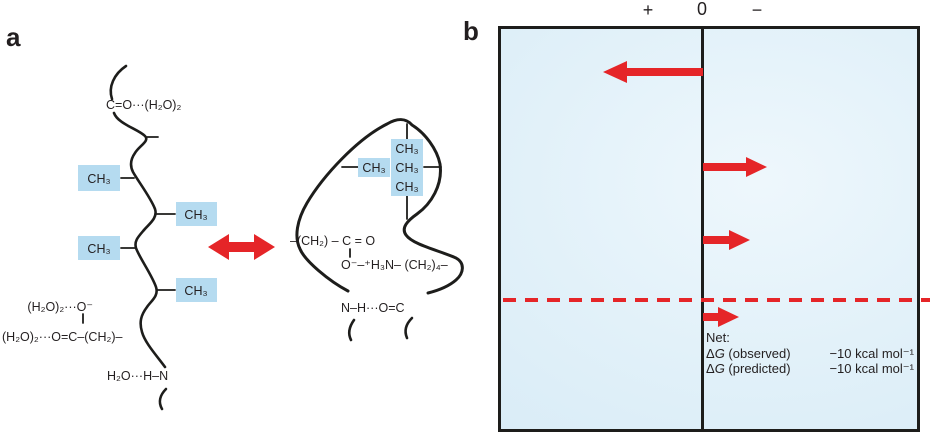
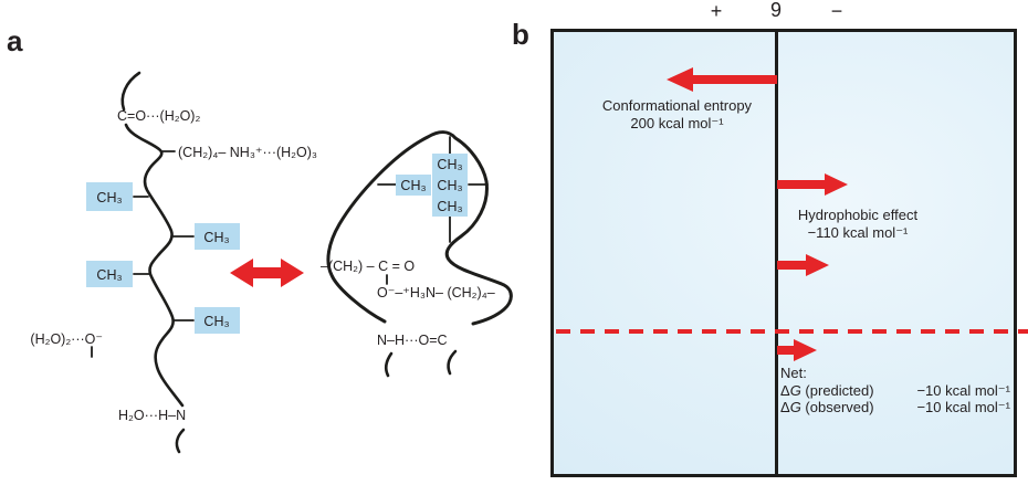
  a
  b
  C=O···(H₂O)₂
+ (CH₂)₄– NH₃⁺···(H₂O)₃
  CH₃
  CH₃
  CH₃
  CH₃
  (H₂O)₂···O⁻
- (H₂O)₂···O=C–(CH₂)–
  H₂O···H–N
  CH₃
  CH₃
  CH₃
  CH₃
  –(CH₂) – C = O
  O⁻–⁺H₃N– (CH₂)₄–
  N–H···O=C
  +
- 0
+ 9
  −
+ Conformational entropy
+ 200 kcal mol⁻¹
+ Hydrophobic effect
+ −110 kcal mol⁻¹
  Net:
- ΔG (observed)
+ ΔG (predicted)
  −10 kcal mol⁻¹
- ΔG (predicted)
+ ΔG (observed)
  −10 kcal mol⁻¹
